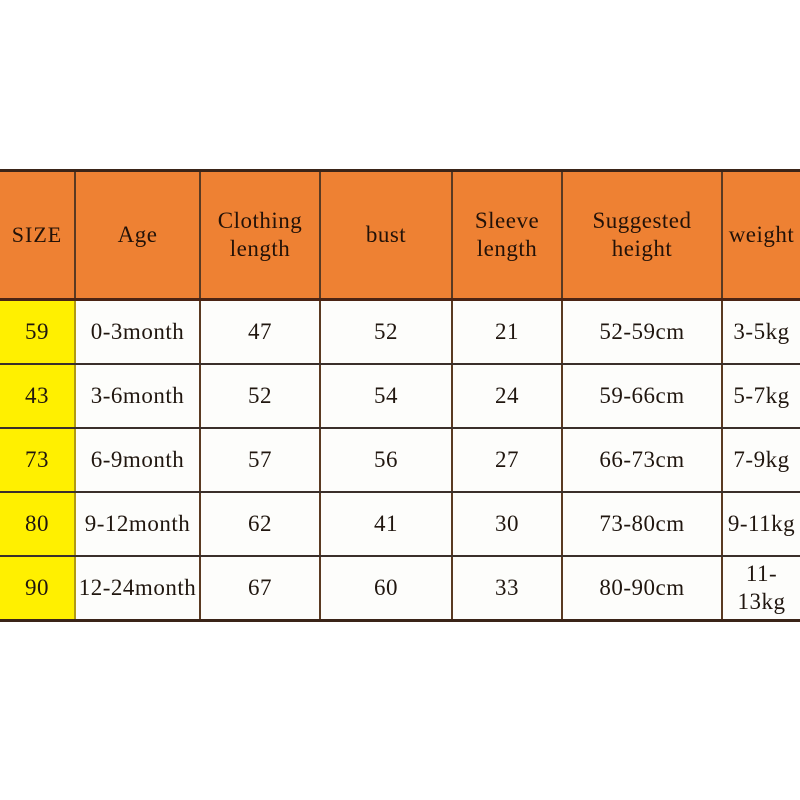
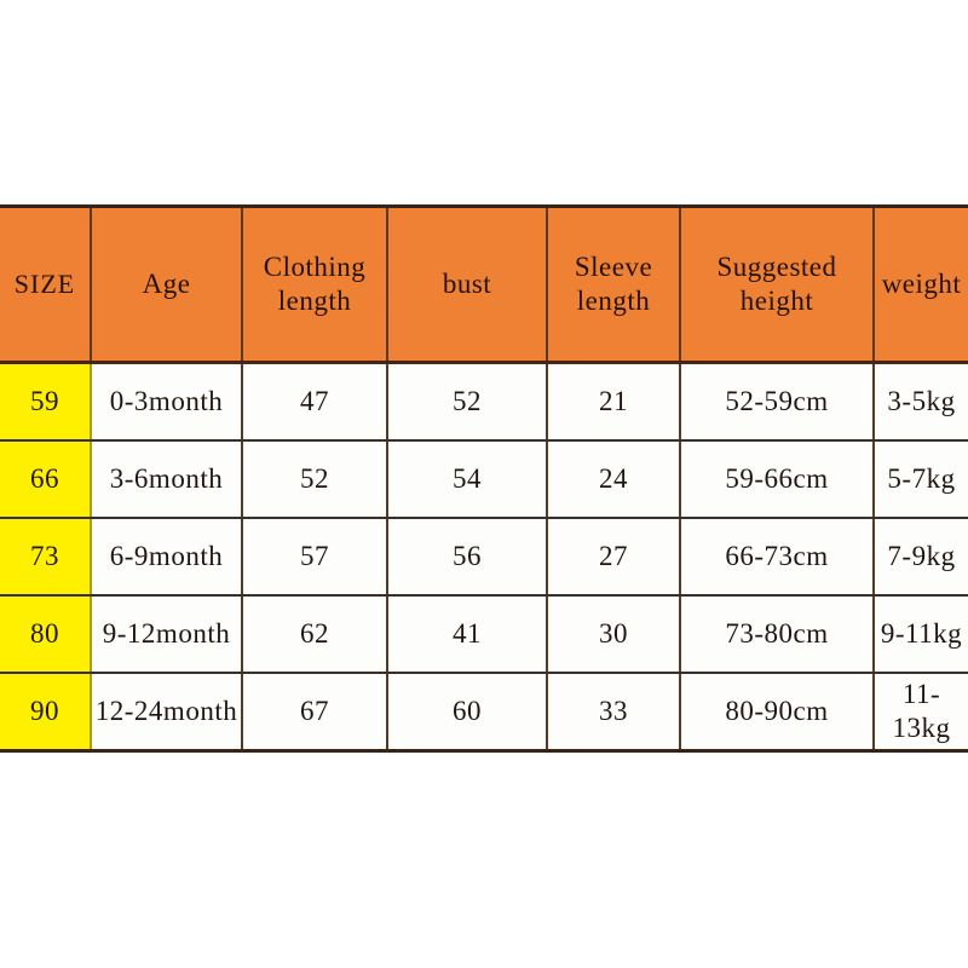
  SIZE	Age	Clothing length	bust	Sleeve length	Suggested height	weight
  59	0-3month	47	52	21	52-59cm	3-5kg
- 43	3-6month	52	54	24	59-66cm	5-7kg
+ 66	3-6month	52	54	24	59-66cm	5-7kg
  73	6-9month	57	56	27	66-73cm	7-9kg
  80	9-12month	62	41	30	73-80cm	9-11kg
  90	12-24month	67	60	33	80-90cm	11-13kg
